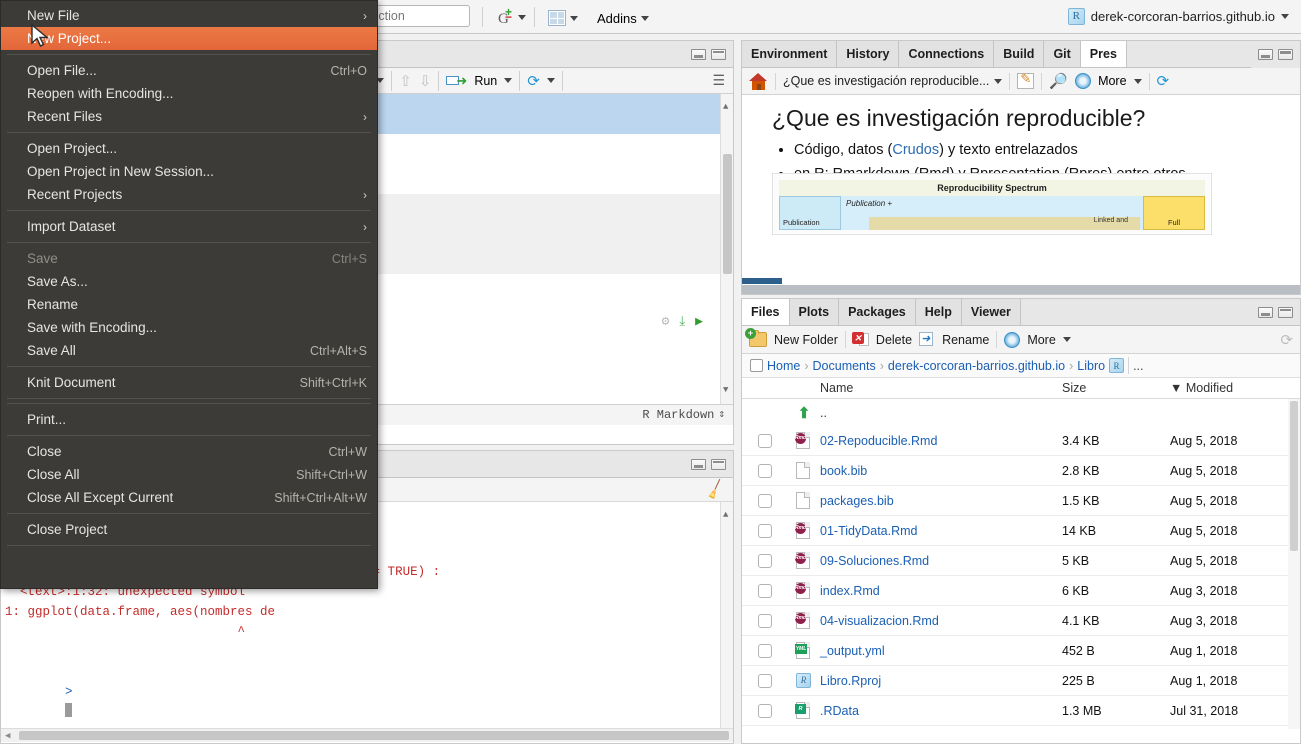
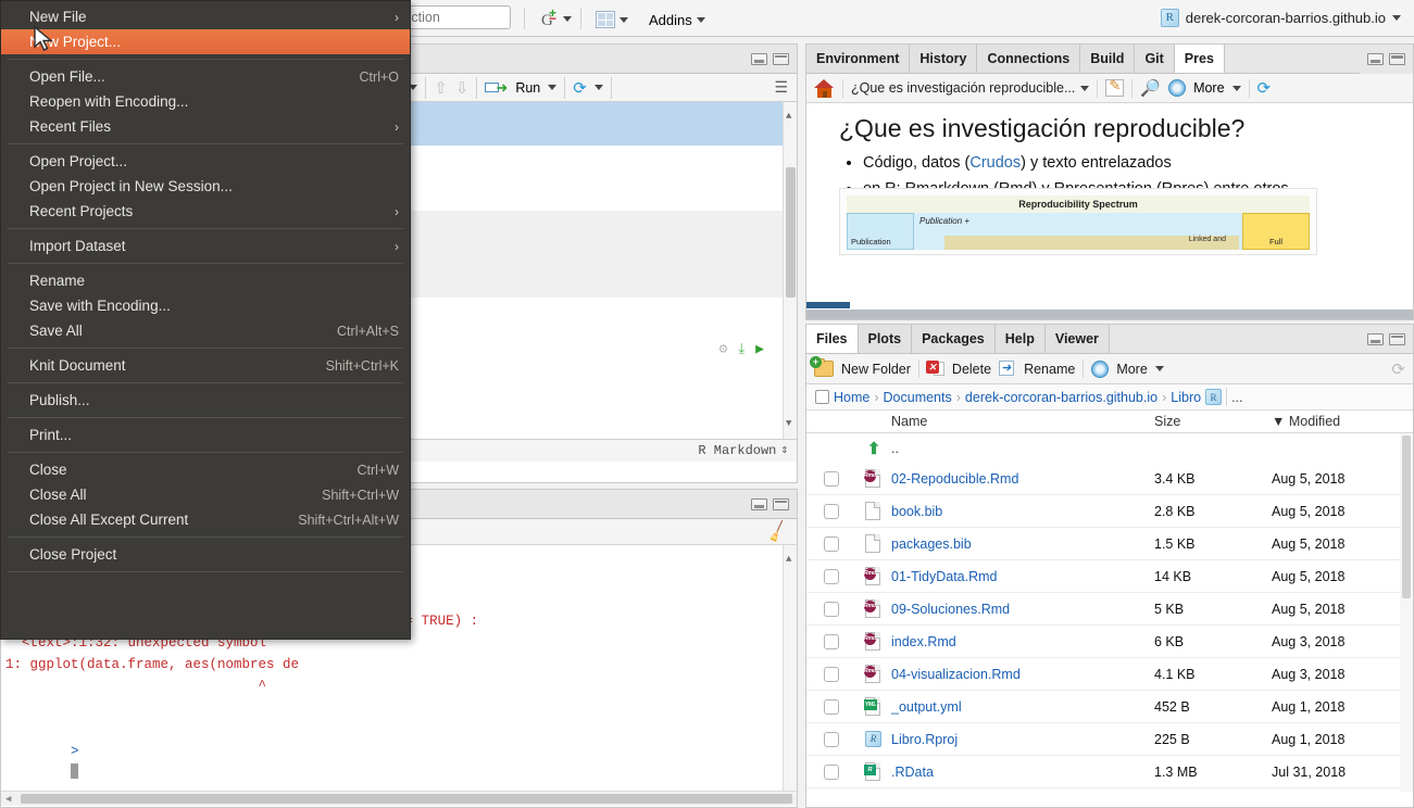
  G
  +
  −
  Addins
  R
  derek-corcoran-barrios.github.io
  ⇧
  ⇩
  ➜
  Run
  ⟳
  ☰
  ⚙
  ⤓
  ▶
  ▲
  ▼
  R Markdown
  ⇕
  <text>:1:32: unexpected symbol
  1: ggplot(data.frame, aes(nombres de
  ^
  >
  ▲
  ◀
  Environment
  History
  Connections
  Build
  Git
  Pres
  ¿Que es investigación reproducible...
  🔎
  More
  ⟳
  ¿Que es investigación reproducible?
  Código, datos (Crudos) y texto entrelazados
  Reproducibility Spectrum
  Publication
  Publication +
  Full
  Files
  Plots
  Packages
  Help
  Viewer
  New Folder
  ✕
  Delete
  ➜
  Rename
  More
  ⟳
  Home
  ›
  Documents
  ›
  derek-corcoran-barrios.github.io
  ›
  Libro
  R
  ...
  Name
  Size
  ▼ Modified
  ⬆
  ..
  02-Repoducible.Rmd
  3.4 KB
  Aug 5, 2018
  book.bib
  2.8 KB
  Aug 5, 2018
  packages.bib
  1.5 KB
  Aug 5, 2018
  01-TidyData.Rmd
  14 KB
  Aug 5, 2018
  09-Soluciones.Rmd
  5 KB
  Aug 5, 2018
  index.Rmd
  6 KB
  Aug 3, 2018
  04-visualizacion.Rmd
  4.1 KB
  Aug 3, 2018
  _output.yml
  452 B
  Aug 1, 2018
  R
  Libro.Rproj
  225 B
  Aug 1, 2018
  .RData
  1.3 MB
  Jul 31, 2018
  New File
  ›
  w Project...
  Open File...
  Ctrl+O
  Reopen with Encoding...
  Recent Files
  ›
  Open Project...
  Open Project in New Session...
  Recent Projects
  ›
  Import Dataset
  ›
- Save
- Ctrl+S
- Save As...
  Rename
  Save with Encoding...
  Save All
  Ctrl+Alt+S
  Knit Document
  Shift+Ctrl+K
+ Publish...
  Print...
  Close
  Ctrl+W
  Close All
  Shift+Ctrl+W
  Close All Except Current
  Shift+Ctrl+Alt+W
  Close Project
